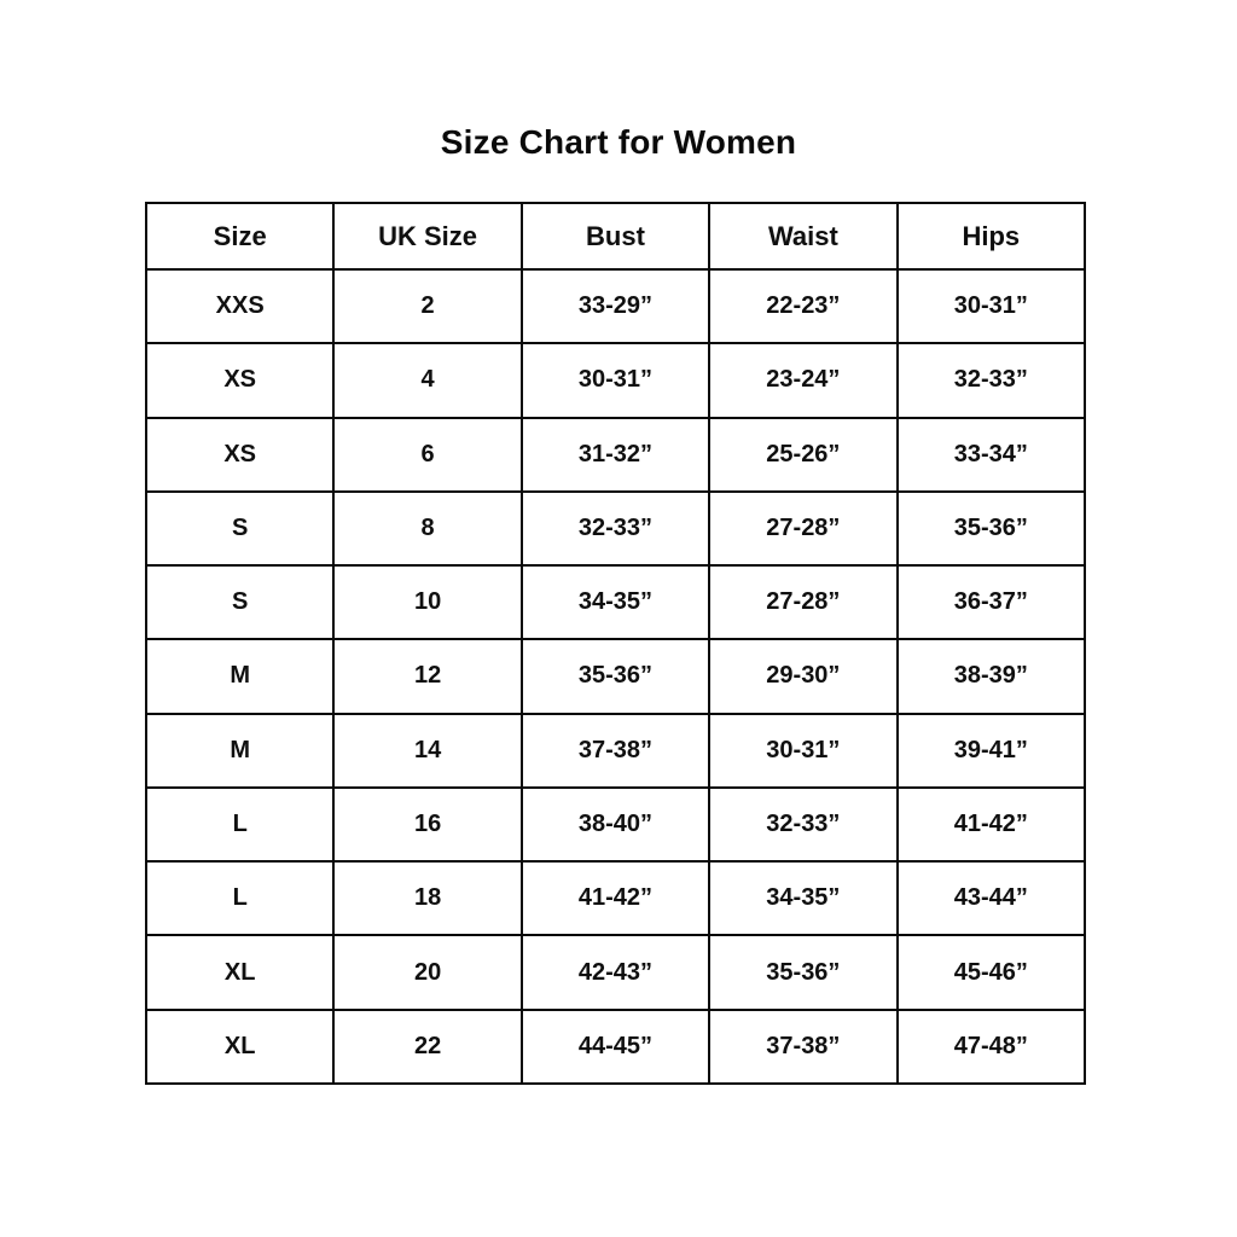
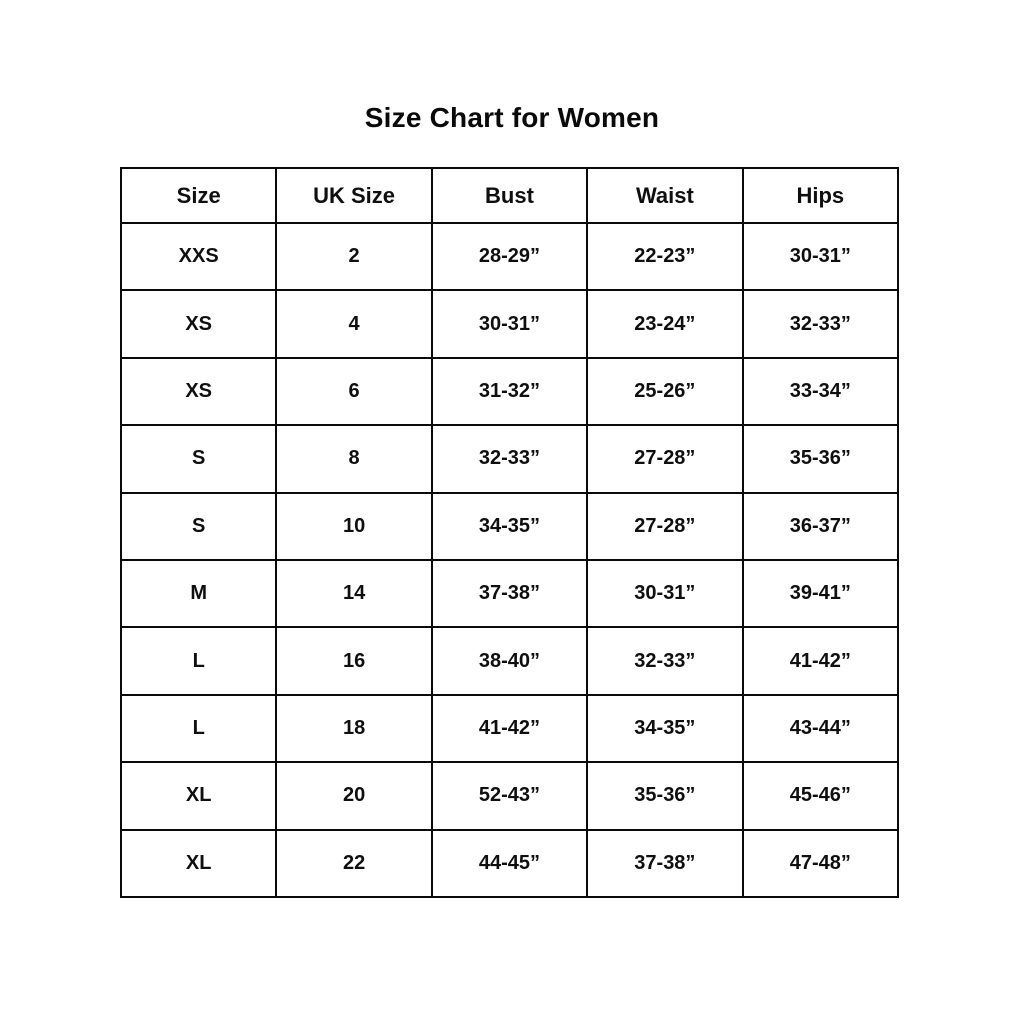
  Size Chart for Women
  Size	UK Size	Bust	Waist	Hips
- XXS	2	33-29”	22-23”	30-31”
+ XXS	2	28-29”	22-23”	30-31”
  XS	4	30-31”	23-24”	32-33”
  XS	6	31-32”	25-26”	33-34”
  S	8	32-33”	27-28”	35-36”
  S	10	34-35”	27-28”	36-37”
- M	12	35-36”	29-30”	38-39”
  M	14	37-38”	30-31”	39-41”
  L	16	38-40”	32-33”	41-42”
  L	18	41-42”	34-35”	43-44”
- XL	20	42-43”	35-36”	45-46”
+ XL	20	52-43”	35-36”	45-46”
  XL	22	44-45”	37-38”	47-48”
